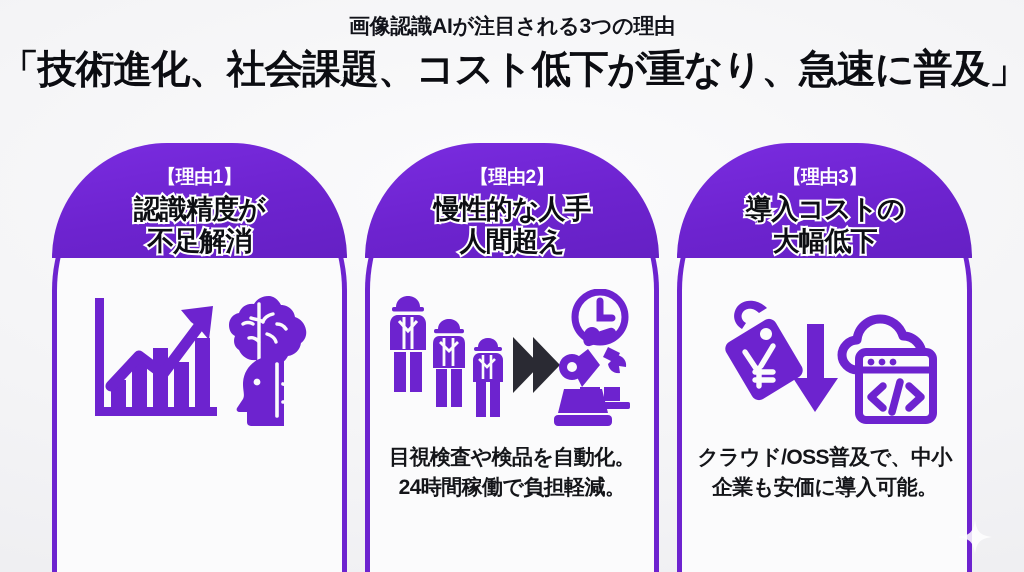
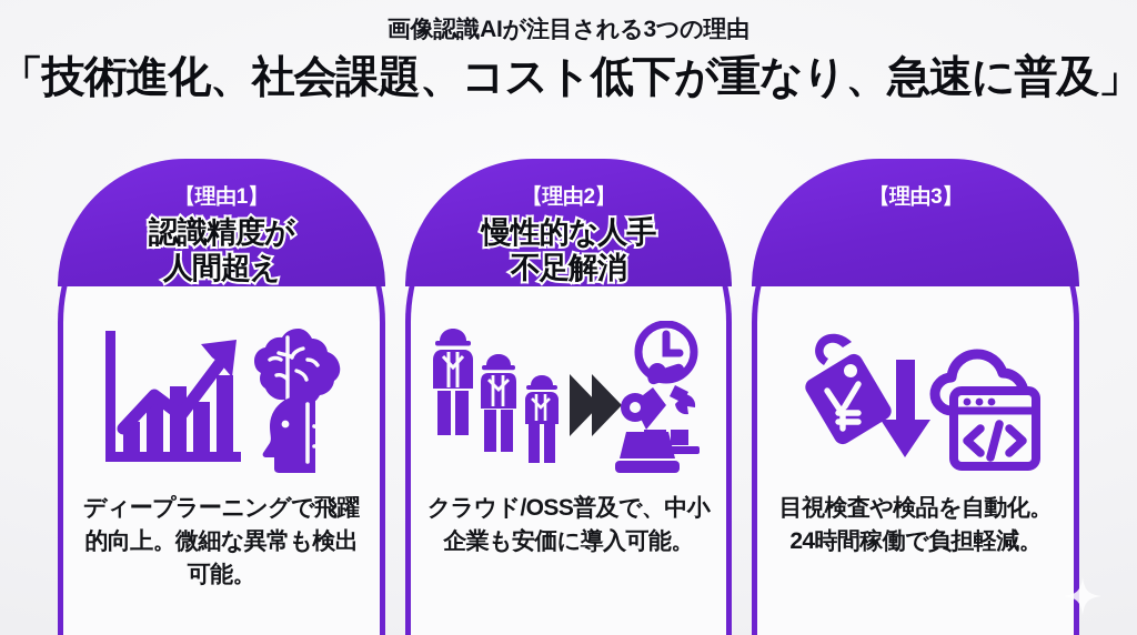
  画像認識AIが注目される3つの理由
  「技術進化、社会課題、コスト低下が重なり、急速に普及」
  【理由1】
  認識精度が
- 不足解消
+ 人間超え
+ ディープラーニングで飛躍的向上。微細な異常も検出可能。
  【理由2】
  慢性的な人手
- 人間超え
+ 不足解消
- 目視検査や検品を自動化。24時間稼働で負担軽減。
+ クラウド/OSS普及で、中小企業も安価に導入可能。
  【理由3】
- 導入コストの
- 大幅低下
- クラウド/OSS普及で、中小企業も安価に導入可能。
+ 目視検査や検品を自動化。24時間稼働で負担軽減。
